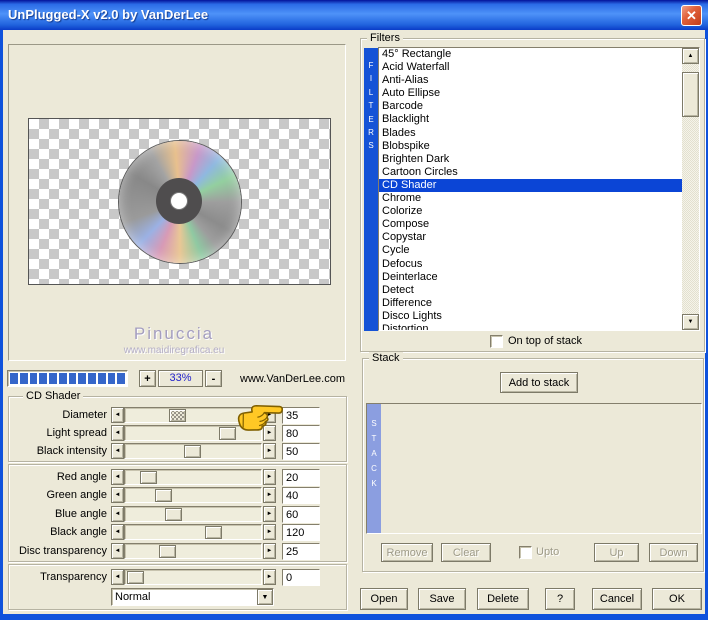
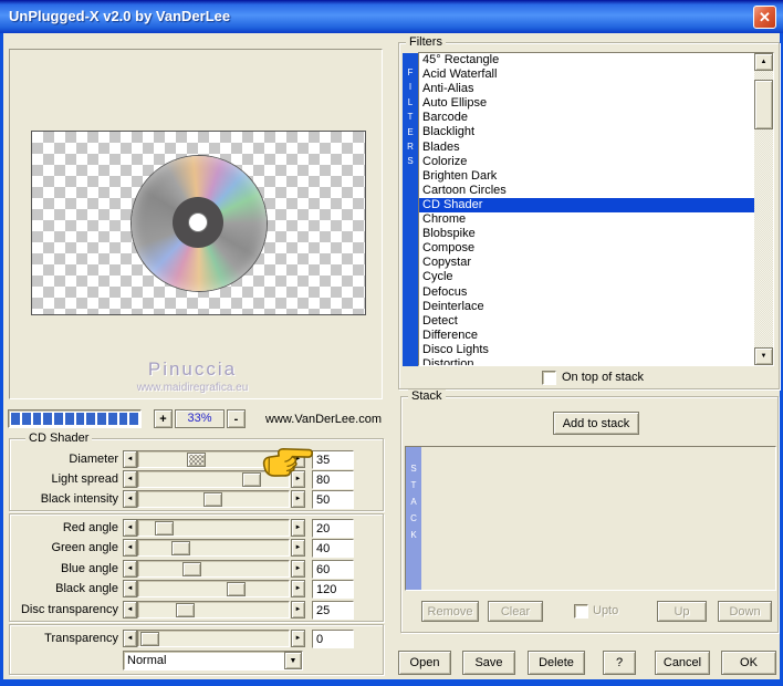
  UnPlugged-X v2.0 by VanDerLee
  ✕
  Pinuccia
  www.maidiregrafica.eu
  +
  33%
  -
  www.VanDerLee.com
  CD Shader
  Diameter
  35
  Light spread
  80
  Black intensity
  50
  Red angle
  20
  Green angle
  40
  Blue angle
  60
  Black angle
  120
  Disc transparency
  25
  Normal
  Transparency
  0
  Filters
  F
  I
  L
  T
  E
  R
  S
  45° Rectangle
  Acid Waterfall
  Anti-Alias
  Auto Ellipse
  Barcode
  Blacklight
  Blades
- Blobspike
+ Colorize
  Brighten Dark
  Cartoon Circles
  CD Shader
  Chrome
- Colorize
+ Blobspike
  Compose
  Copystar
  Cycle
  Defocus
  Deinterlace
  Detect
  Difference
  Disco Lights
  Distortion
  On top of stack
  Stack
  Add to stack
  S
  T
  A
  C
  K
  Remove
  Clear
  Upto
  Up
  Down
  Open
  Save
  Delete
  ?
  Cancel
  OK
